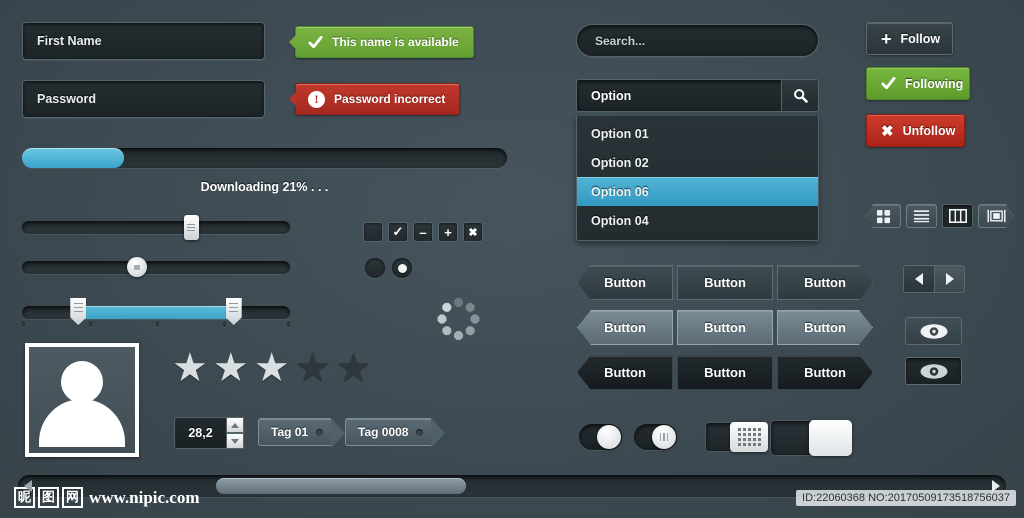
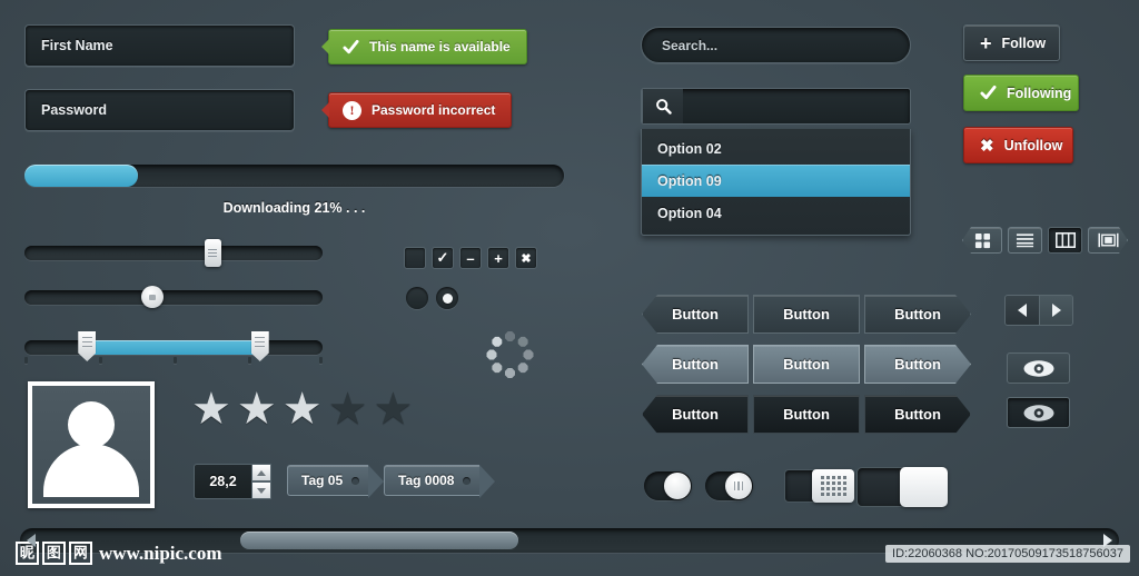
  First Name
  Password
  This name is available
  !
  Password incorrect
  Downloading 21% . . .
  ✓
  –
  +
  ✖
  ★
  ★
  ★
  ★
  ★
  28,2
- Tag 01
+ Tag 05
  Tag 0008
  Search...
- Option
- Option 01
  Option 02
- Option 06
+ Option 09
  Option 04
  +
  Follow
  Following
  ✖
  Unfollow
  Button
  Button
  Button
  Button
  Button
  Button
  Button
  Button
  Button
  昵
  图
  网
  www.nipic.com
  ID:22060368 NO:20170509173518756037
